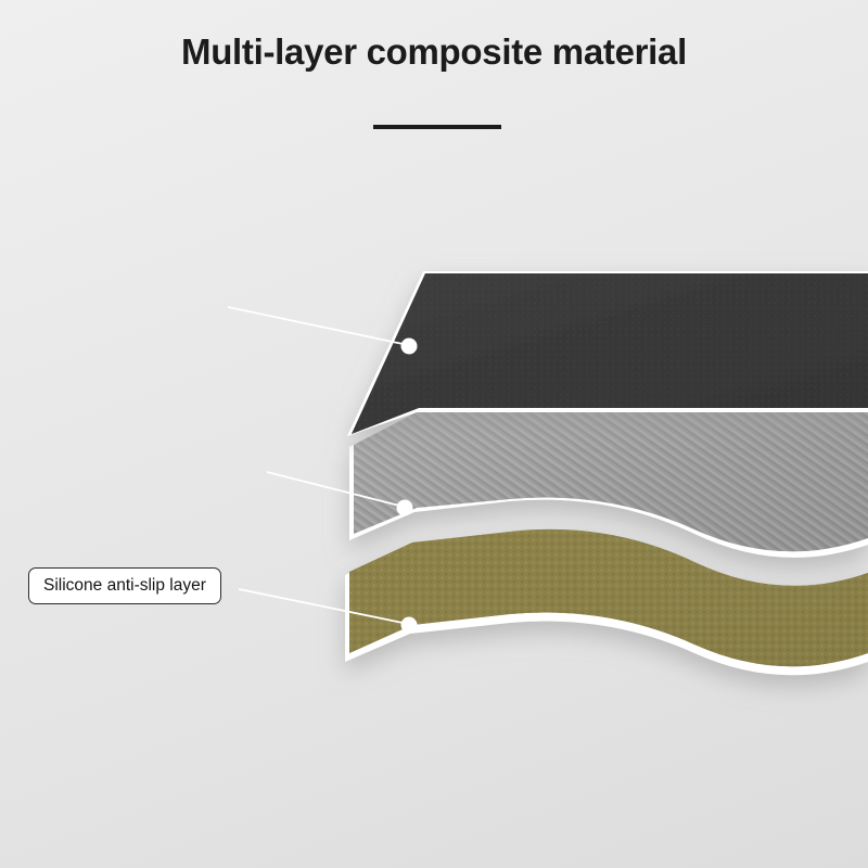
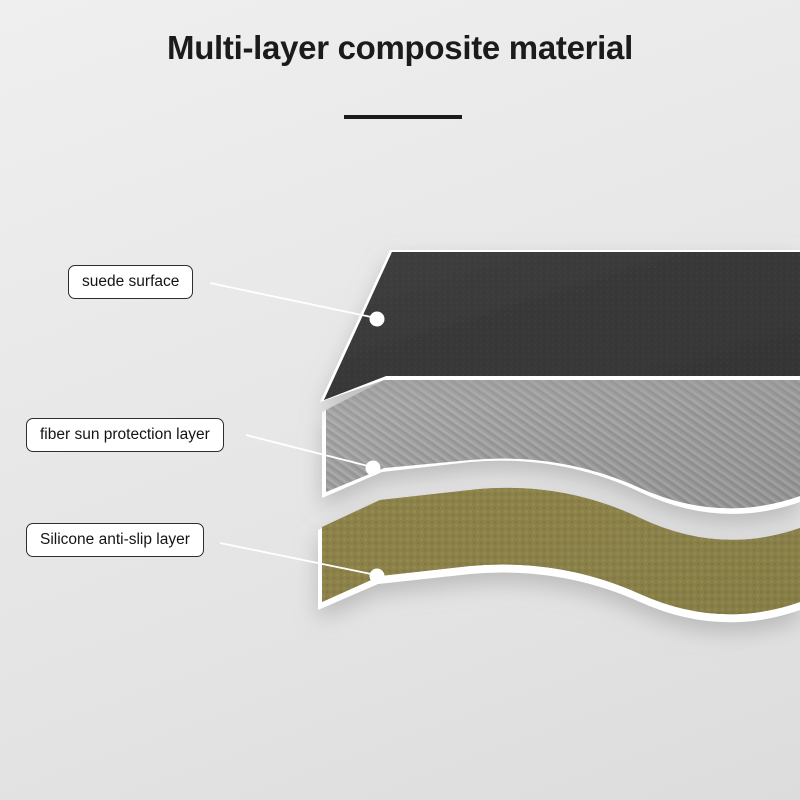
  Multi-layer composite material
+ suede surface
+ fiber sun protection layer
  Silicone anti-slip layer
